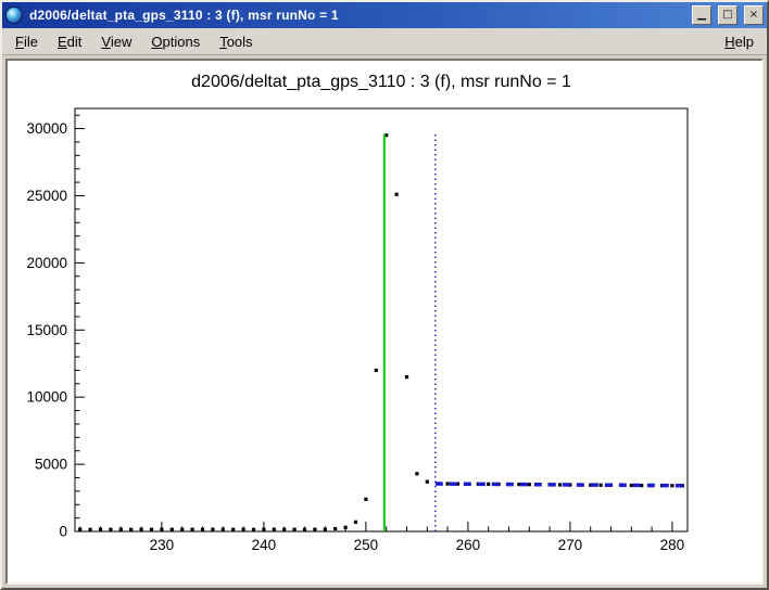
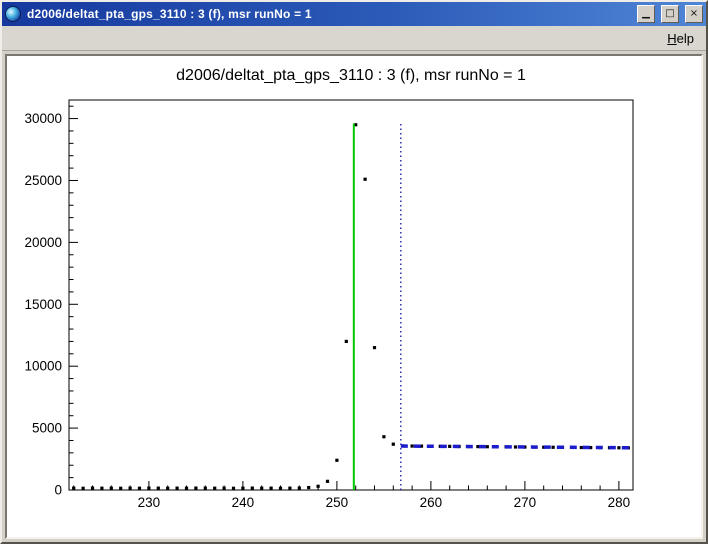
  d2006/deltat_pta_gps_3110 : 3 (f), msr runNo = 1
  ▁
  □
  ×
- File
- Edit
- View
- Options
- Tools
  Help
  d2006/deltat_pta_gps_3110 : 3 (f), msr runNo = 1
  230
  240
  250
  260
  270
  280
  0
  5000
  10000
  15000
  20000
  25000
  30000
